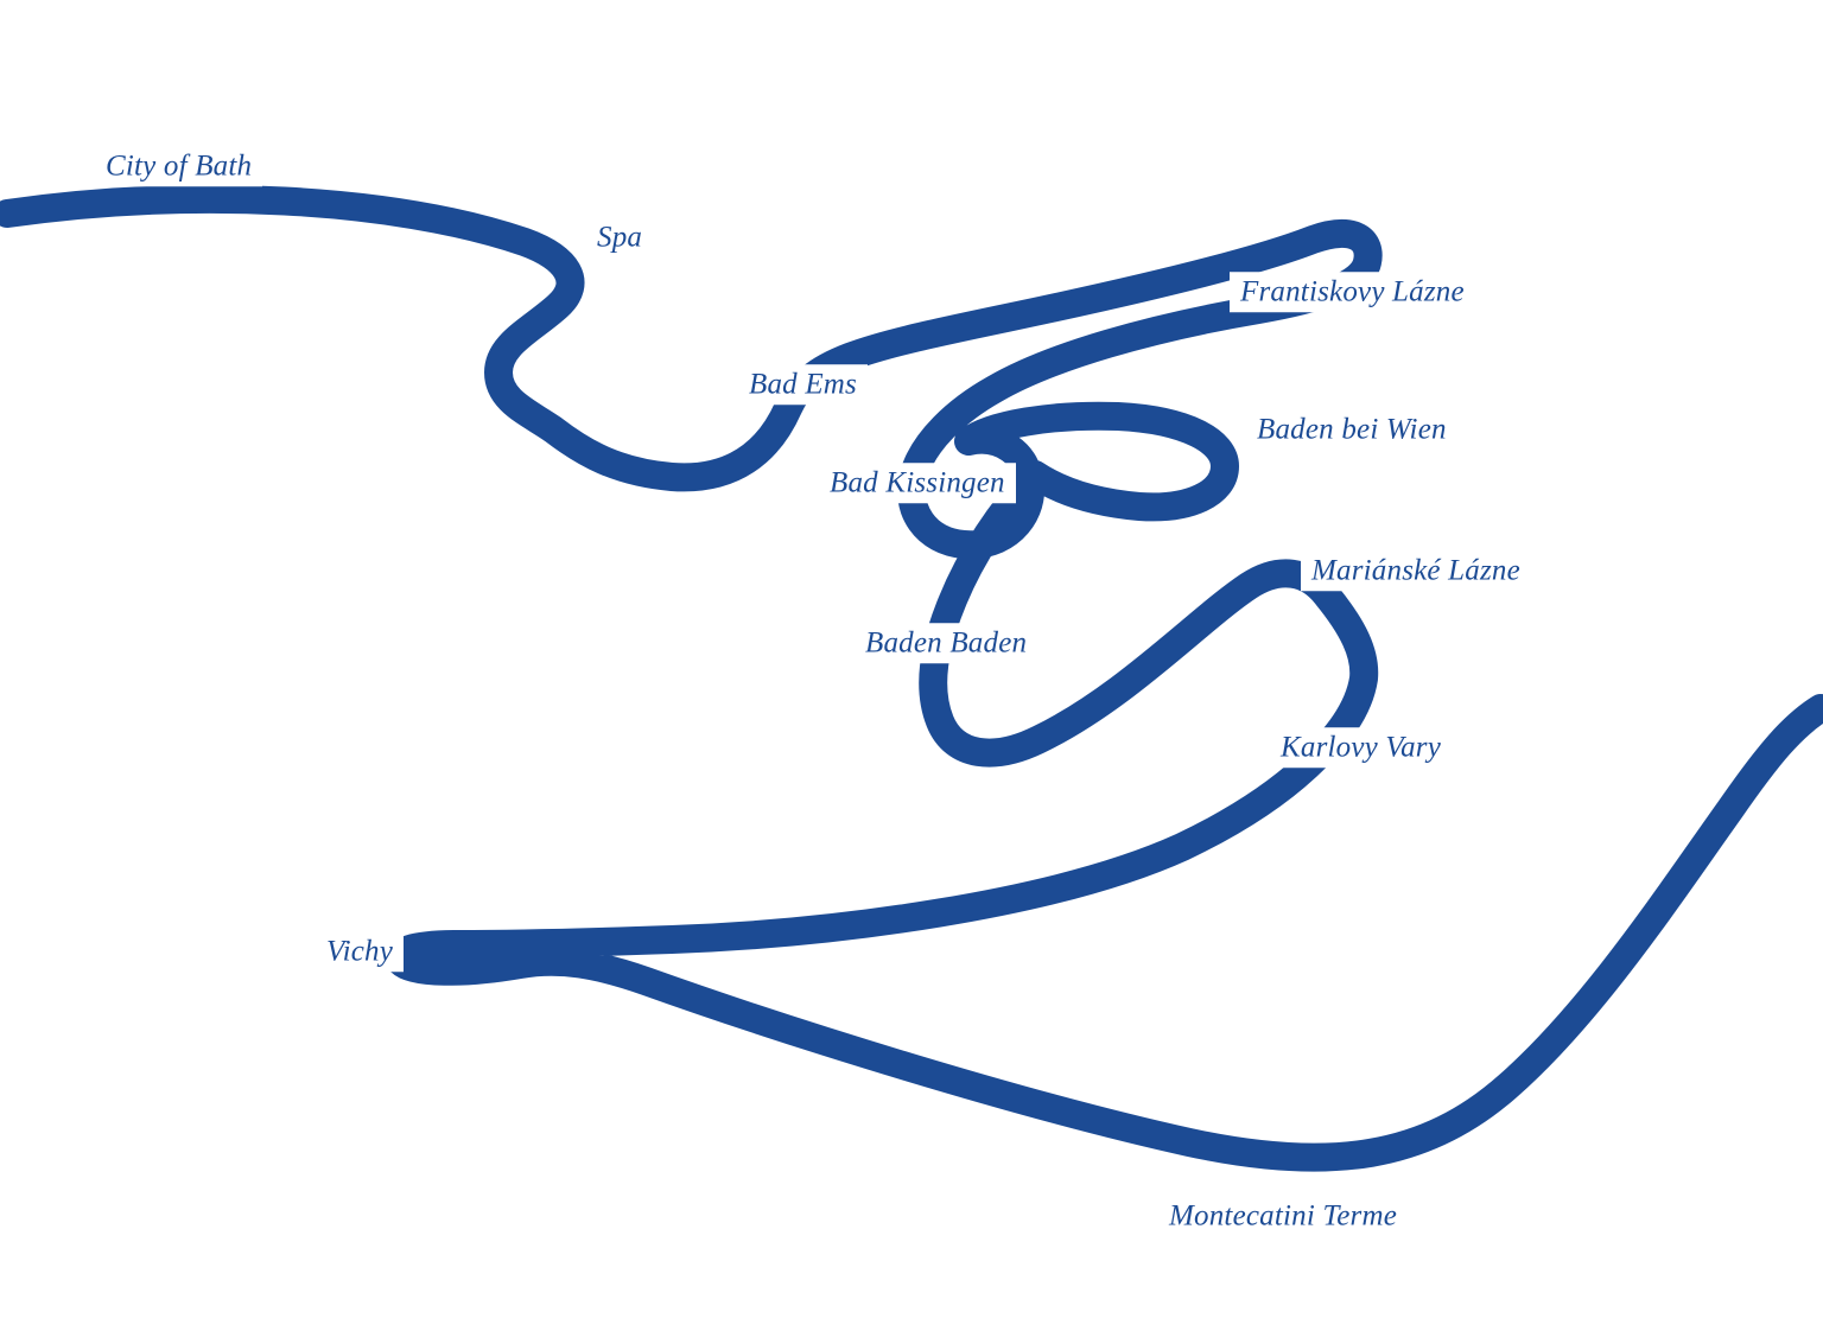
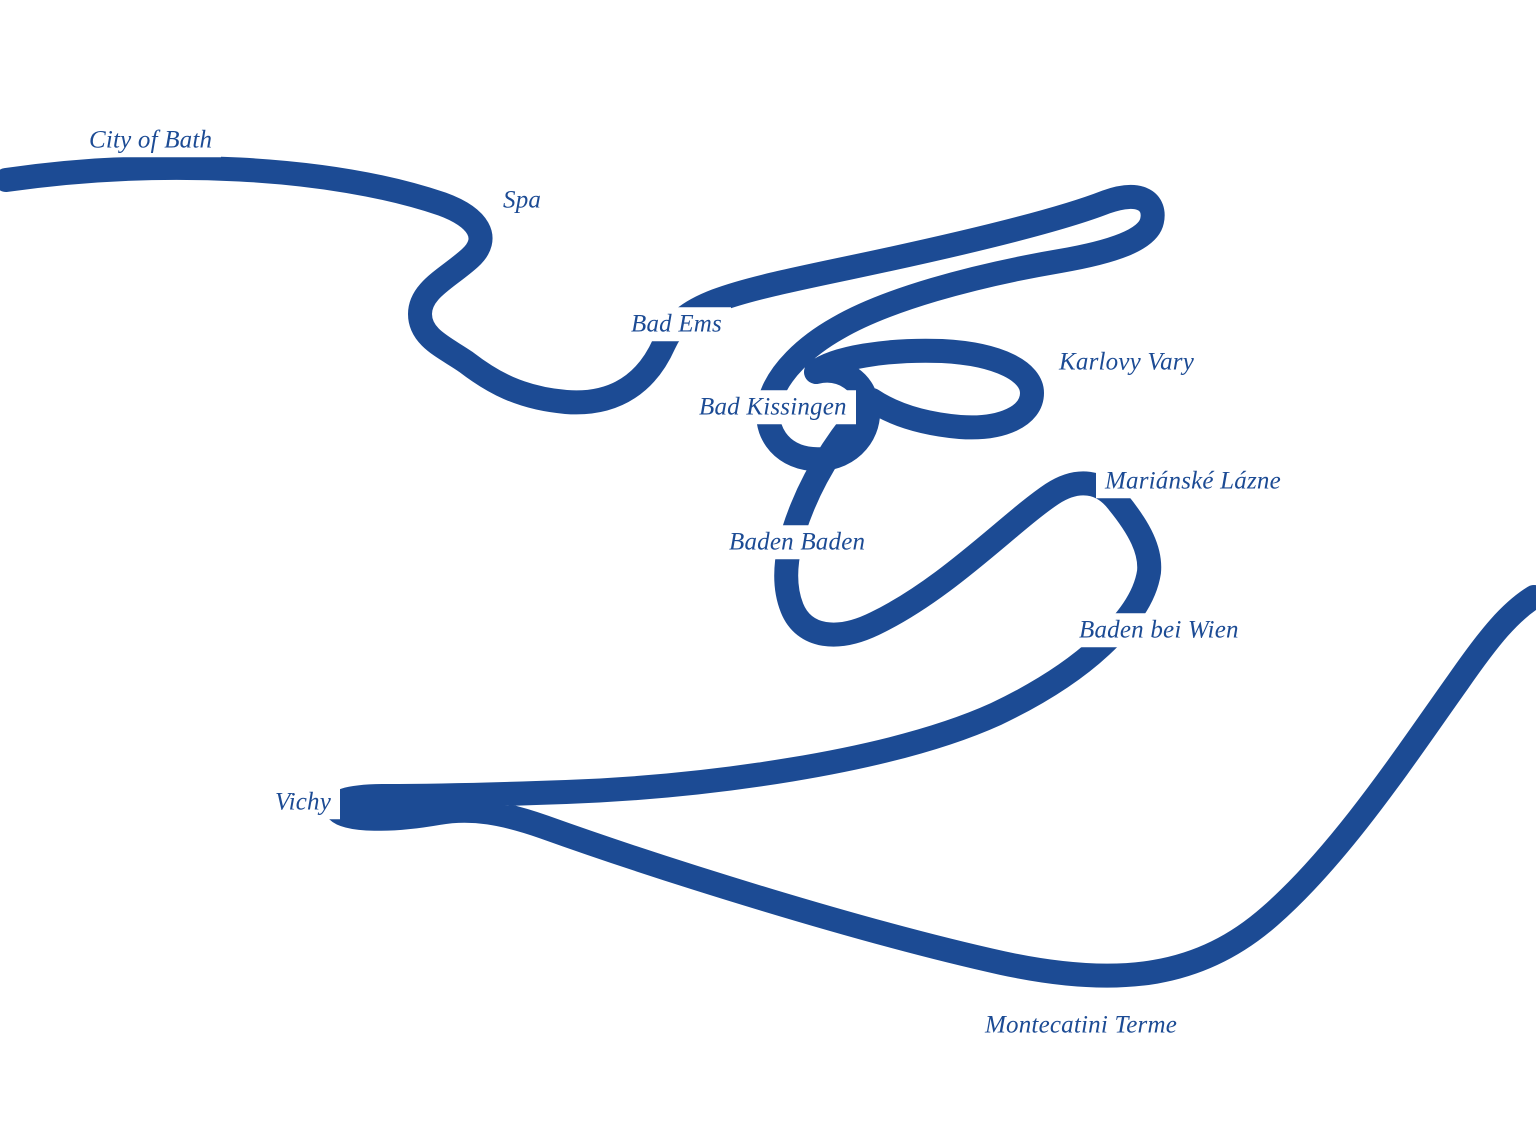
  City of Bath
  Spa
- Frantiskovy Lázne
  Bad Ems
- Baden bei Wien
+ Karlovy Vary
  Bad Kissingen
  Mariánské Lázne
  Baden Baden
- Karlovy Vary
+ Baden bei Wien
  Vichy
  Montecatini Terme
